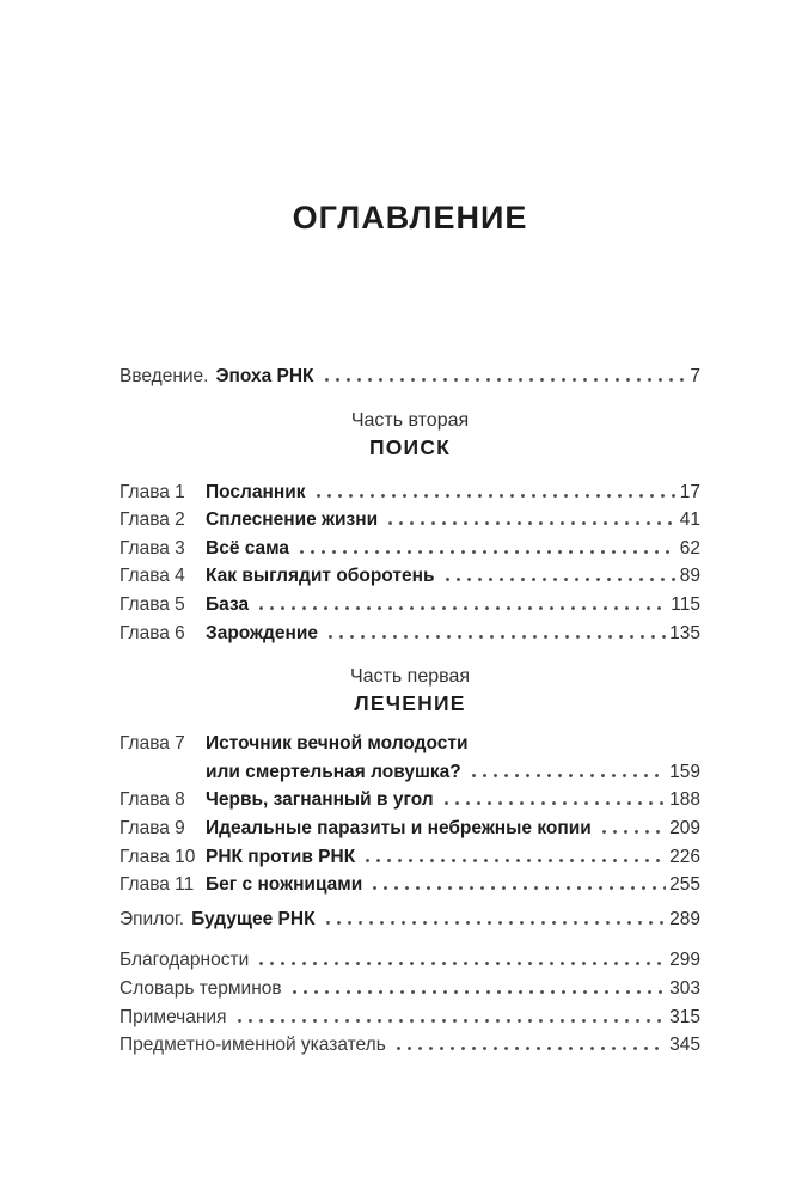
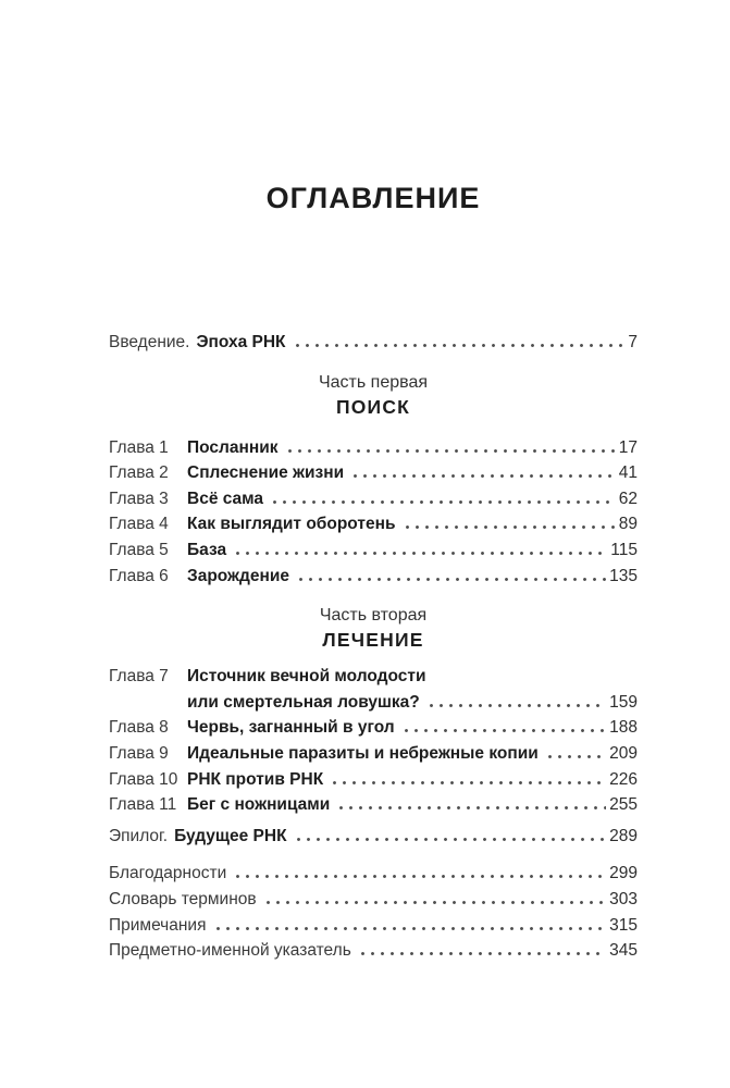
  ОГЛАВЛЕНИЕ
  Введение.
  Эпоха РНК
  7
- Часть вторая
+ Часть первая
  ПОИСК
  Глава 1
  Посланник
  17
  Глава 2
  Сплеснение жизни
  41
  Глава 3
  Всё сама
  62
  Глава 4
  Как выглядит оборотень
  89
  Глава 5
  База
  115
  Глава 6
  Зарождение
  135
- Часть первая
+ Часть вторая
  ЛЕЧЕНИЕ
  Глава 7
  Источник вечной молодости
  или смертельная ловушка?
  159
  Глава 8
  Червь, загнанный в угол
  188
  Глава 9
  Идеальные паразиты и небрежные копии
  209
  Глава 10
  РНК против РНК
  226
  Глава 11
  Бег с ножницами
  255
  Эпилог.
  Будущее РНК
  289
  Благодарности
  299
  Словарь терминов
  303
  Примечания
  315
  Предметно-именной указатель
  345
